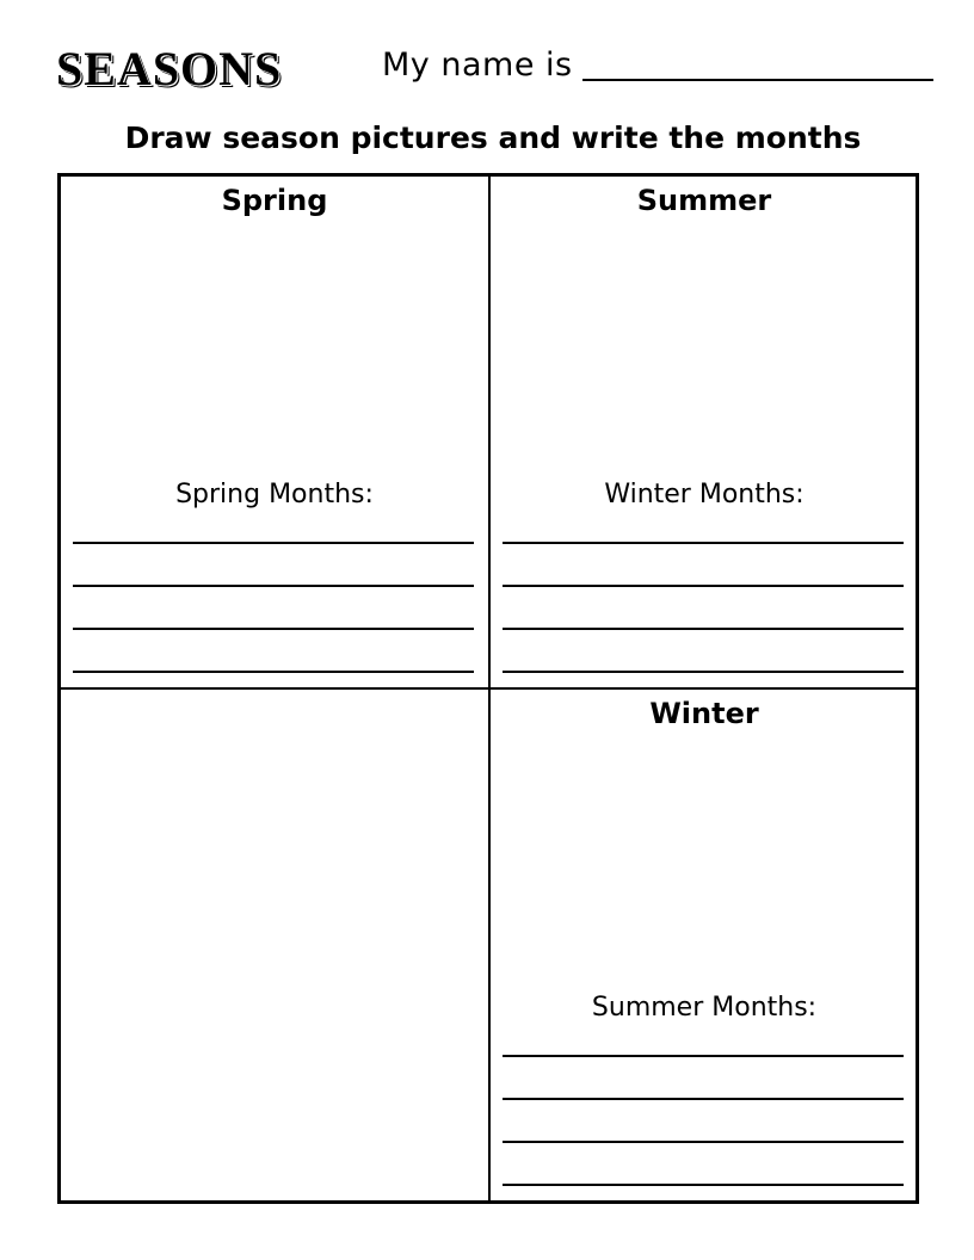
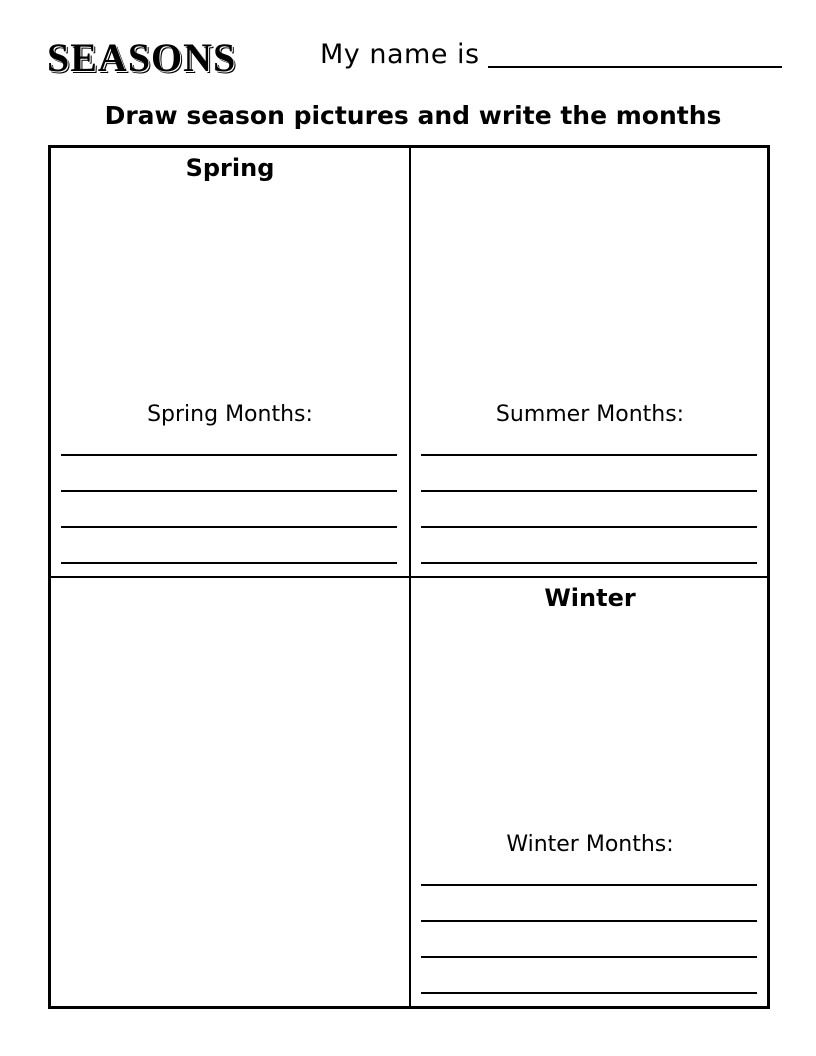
  SEASONS
  My name is
  Draw season pictures and write the months
  Spring
  Spring Months:
- Summer
- Winter Months:
+ Summer Months:
  Winter
- Summer Months:
+ Winter Months:
